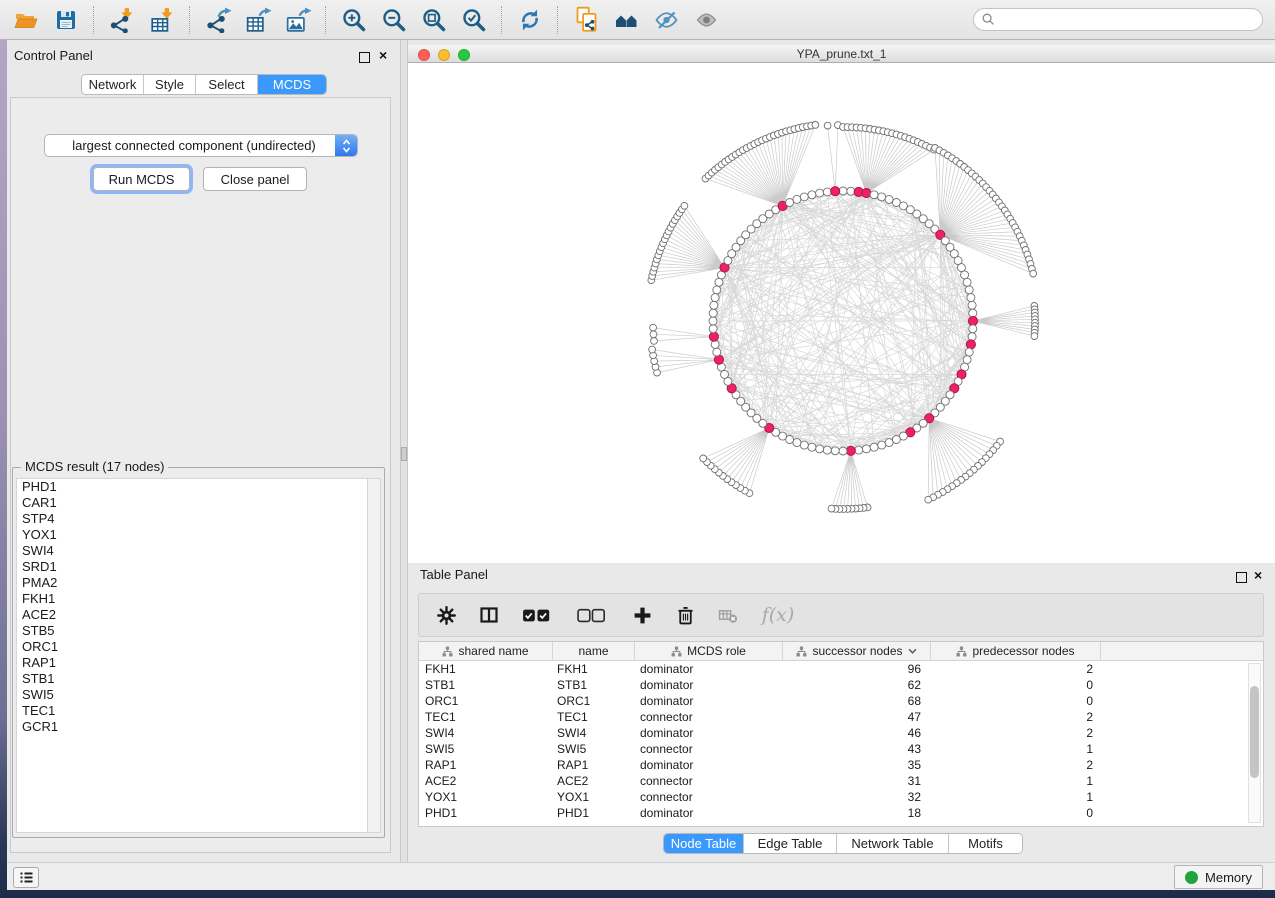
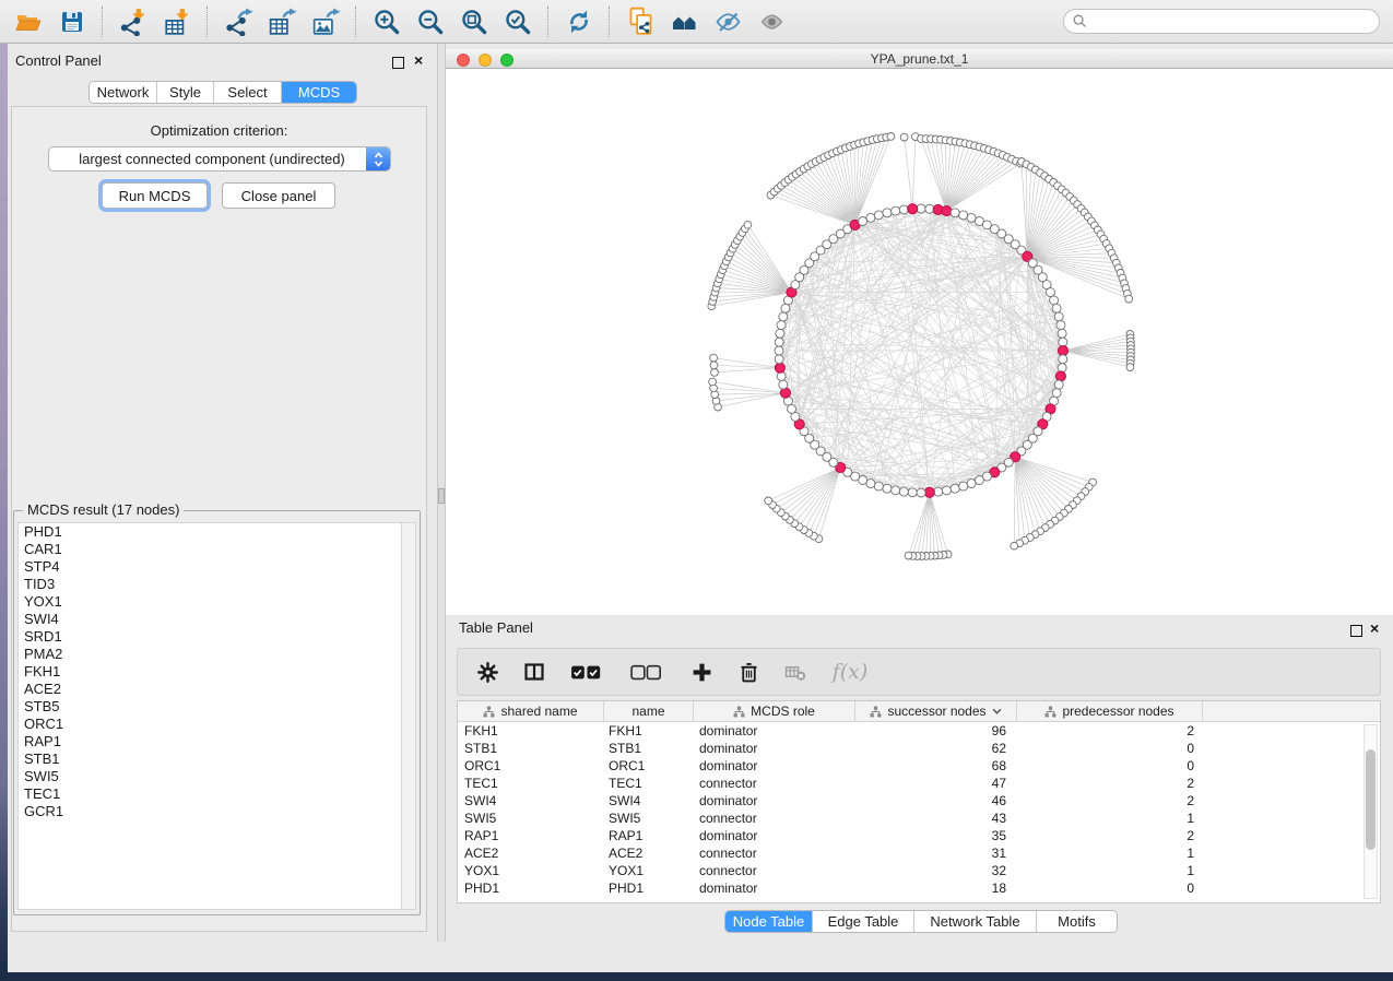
  Control Panel
  ×
  Network
  Style
  Select
  MCDS
+ Optimization criterion:
  largest connected component (undirected)
  Run MCDS
  Close panel
  MCDS result (17 nodes)
  PHD1
  CAR1
  STP4
+ TID3
  YOX1
  SWI4
  SRD1
  PMA2
  FKH1
  ACE2
  STB5
  ORC1
  RAP1
  STB1
  SWI5
  TEC1
  GCR1
  YPA_prune.txt_1
  Table Panel
  ×
  f(x)
  shared name
  name
  MCDS role
  successor nodes
  predecessor nodes
  FKH1
  FKH1
  dominator
  96
  2
  STB1
  STB1
  dominator
  62
  0
  ORC1
  ORC1
  dominator
  68
  0
  TEC1
  TEC1
  connector
  47
  2
  SWI4
  SWI4
  dominator
  46
  2
  SWI5
  SWI5
  connector
  43
  1
  RAP1
  RAP1
  dominator
  35
  2
  ACE2
  ACE2
  connector
  31
  1
  YOX1
  YOX1
  connector
  32
  1
  PHD1
  PHD1
  dominator
  18
  0
  Node Table
  Edge Table
  Network Table
  Motifs
- Memory
